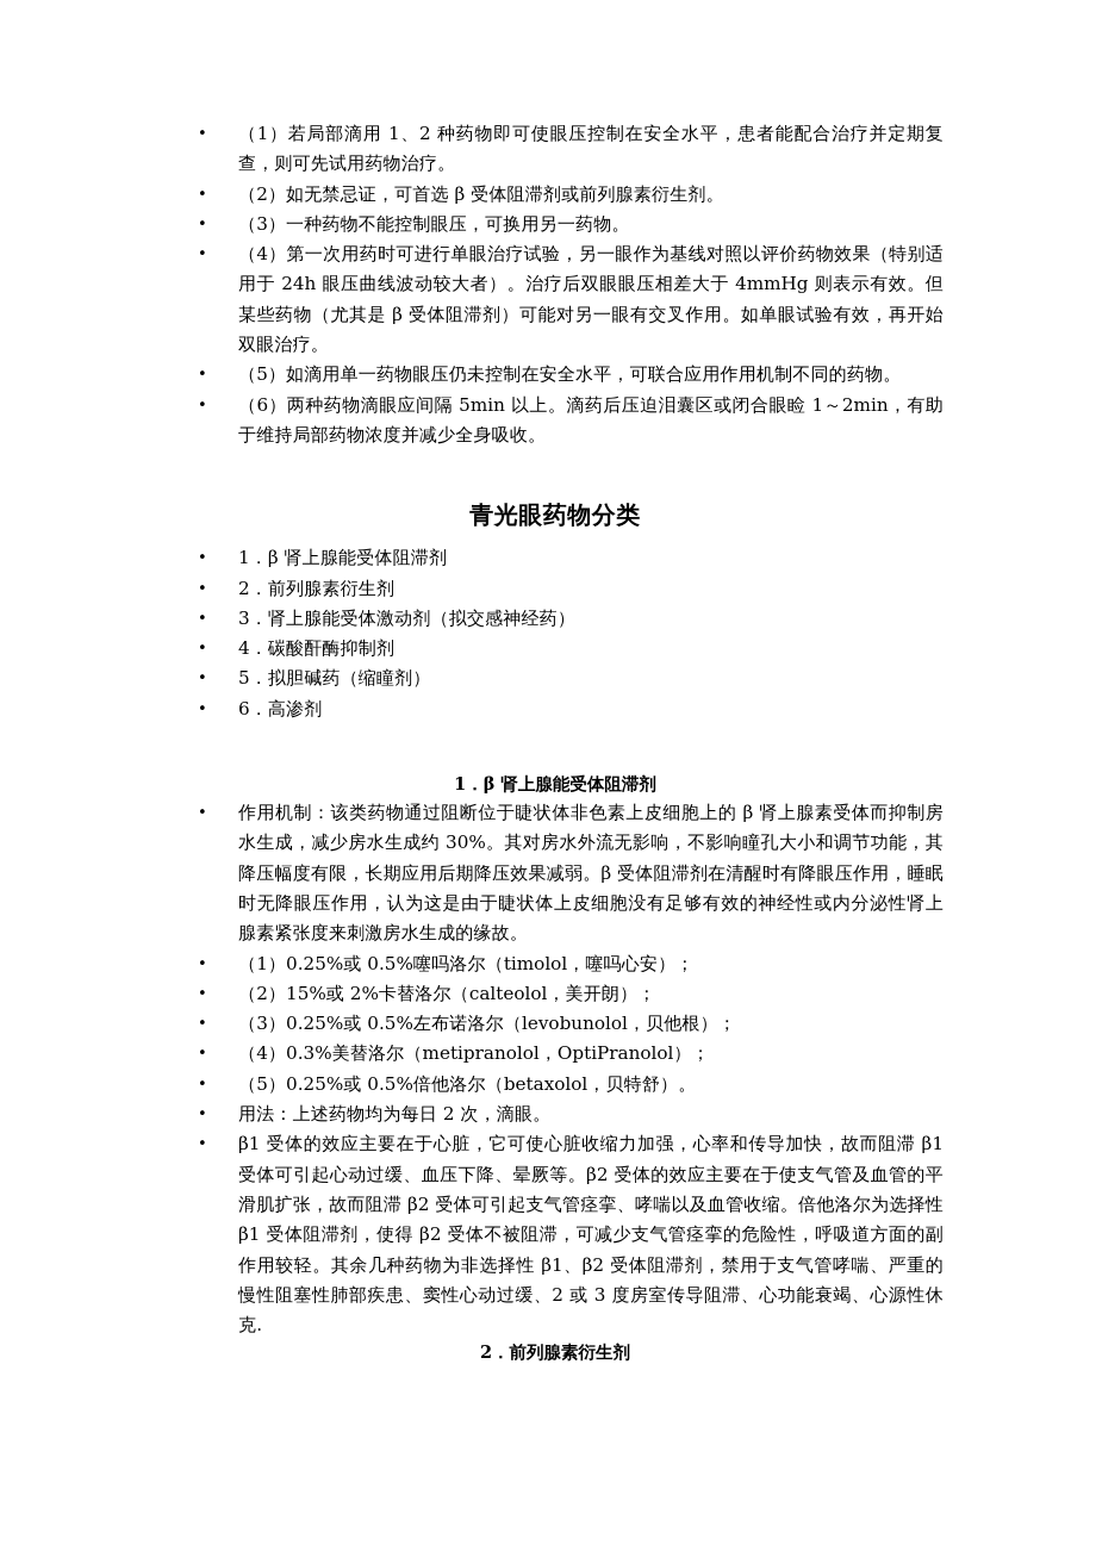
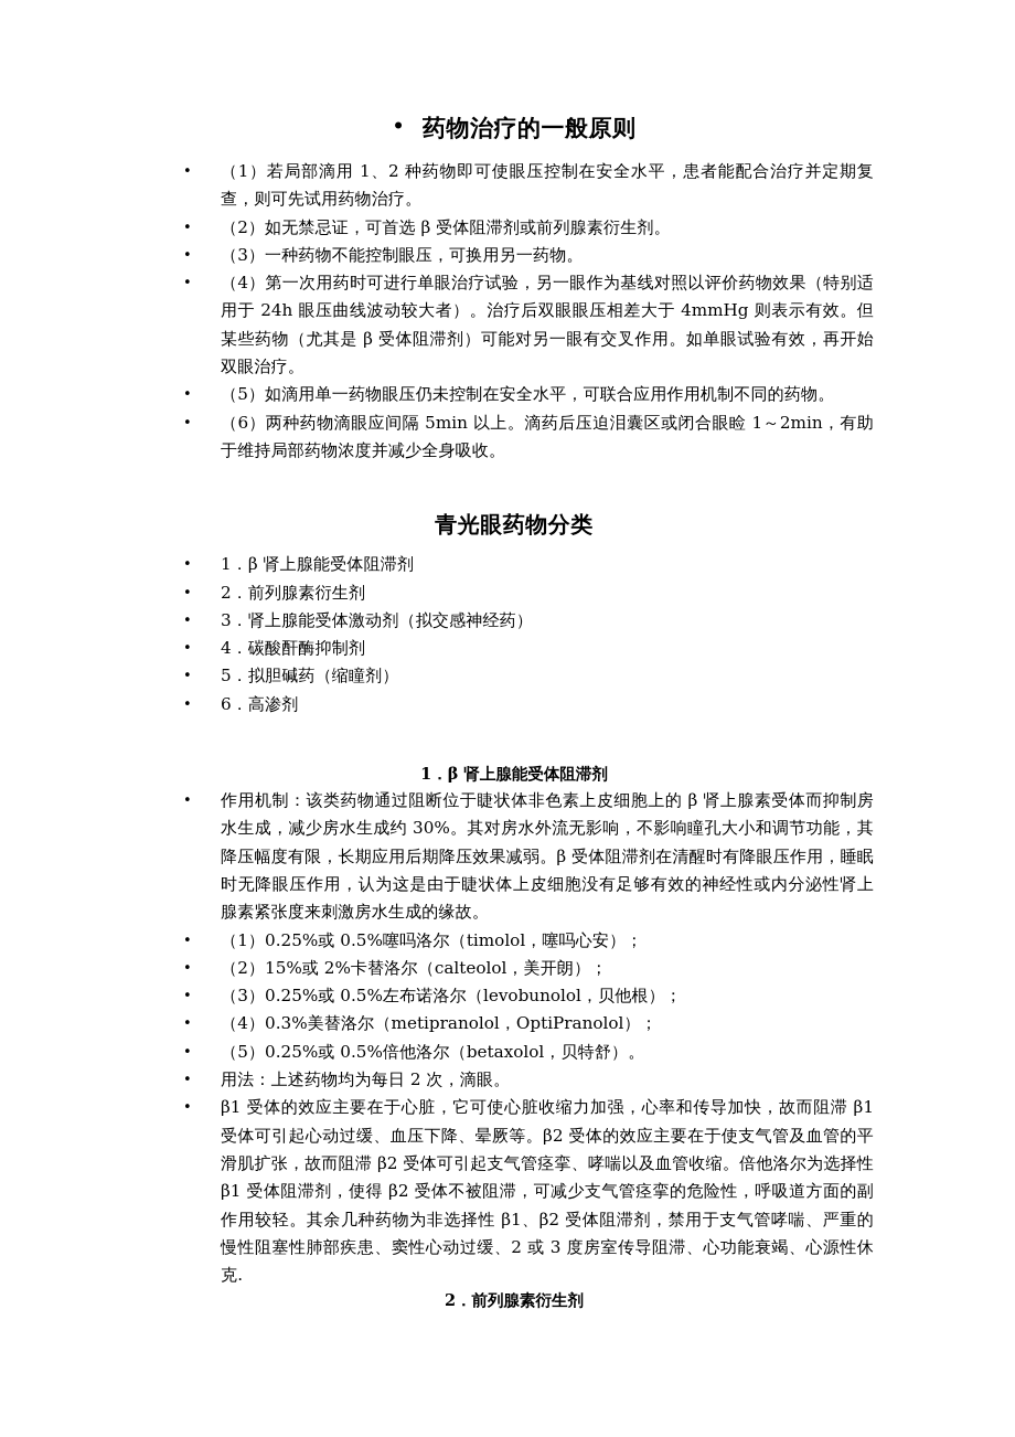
+ • 药物治疗的一般原则
  •
  （1）若局部滴用 1、2 种药物即可使眼压控制在安全水平，患者能配合治疗并定期复查，则可先试用药物治疗。
  •
  （2）如无禁忌证，可首选 β 受体阻滞剂或前列腺素衍生剂。
  •
  （3）一种药物不能控制眼压，可换用另一药物。
  •
  （4）第一次用药时可进行单眼治疗试验，另一眼作为基线对照以评价药物效果（特别适用于 24h 眼压曲线波动较大者）。治疗后双眼眼压相差大于 4mmHg 则表示有效。但某些药物（尤其是 β 受体阻滞剂）可能对另一眼有交叉作用。如单眼试验有效，再开始双眼治疗。
  •
  （5）如滴用单一药物眼压仍未控制在安全水平，可联合应用作用机制不同的药物。
  •
  （6）两种药物滴眼应间隔 5min 以上。滴药后压迫泪囊区或闭合眼睑 1～2min，有助于维持局部药物浓度并减少全身吸收。
  青光眼药物分类
  •
  1．β 肾上腺能受体阻滞剂
  •
  2．前列腺素衍生剂
  •
  3．肾上腺能受体激动剂（拟交感神经药）
  •
  4．碳酸酐酶抑制剂
  •
  5．拟胆碱药（缩瞳剂）
  •
  6．高渗剂
  1．β 肾上腺能受体阻滞剂
  •
  作用机制：该类药物通过阻断位于睫状体非色素上皮细胞上的 β 肾上腺素受体而抑制房水生成，减少房水生成约 30%。其对房水外流无影响，不影响瞳孔大小和调节功能，其降压幅度有限，长期应用后期降压效果减弱。β 受体阻滞剂在清醒时有降眼压作用，睡眠时无降眼压作用，认为这是由于睫状体上皮细胞没有足够有效的神经性或内分泌性肾上腺素紧张度来刺激房水生成的缘故。
  •
  （1）0.25%或 0.5%噻吗洛尔（timolol，噻吗心安）；
  •
  （2）15%或 2%卡替洛尔（calteolol，美开朗）；
  •
  （3）0.25%或 0.5%左布诺洛尔（levobunolol，贝他根）；
  •
  （4）0.3%美替洛尔（metipranolol，OptiPranolol）；
  •
  （5）0.25%或 0.5%倍他洛尔（betaxolol，贝特舒）。
  •
  用法：上述药物均为每日 2 次，滴眼。
  •
  β1 受体的效应主要在于心脏，它可使心脏收缩力加强，心率和传导加快，故而阻滞 β1 受体可引起心动过缓、血压下降、晕厥等。β2 受体的效应主要在于使支气管及血管的平滑肌扩张，故而阻滞 β2 受体可引起支气管痉挛、哮喘以及血管收缩。倍他洛尔为选择性 β1 受体阻滞剂，使得 β2 受体不被阻滞，可减少支气管痉挛的危险性，呼吸道方面的副作用较轻。其余几种药物为非选择性 β1、β2 受体阻滞剂，禁用于支气管哮喘、严重的慢性阻塞性肺部疾患、窦性心动过缓、2 或 3 度房室传导阻滞、心功能衰竭、心源性休克.
  2．前列腺素衍生剂
